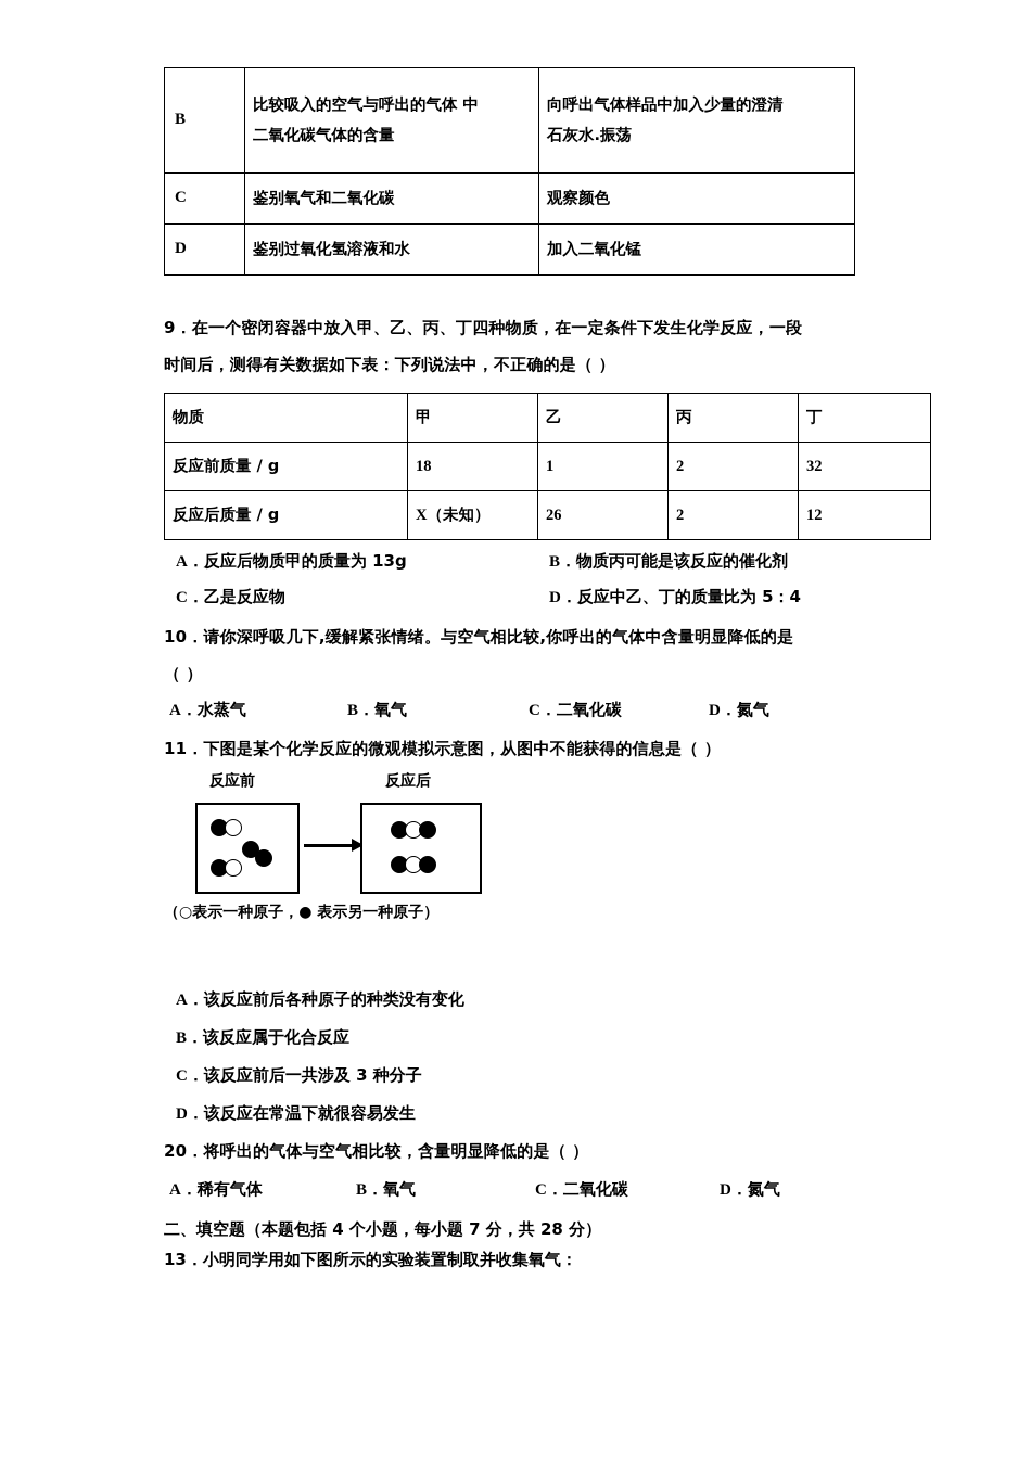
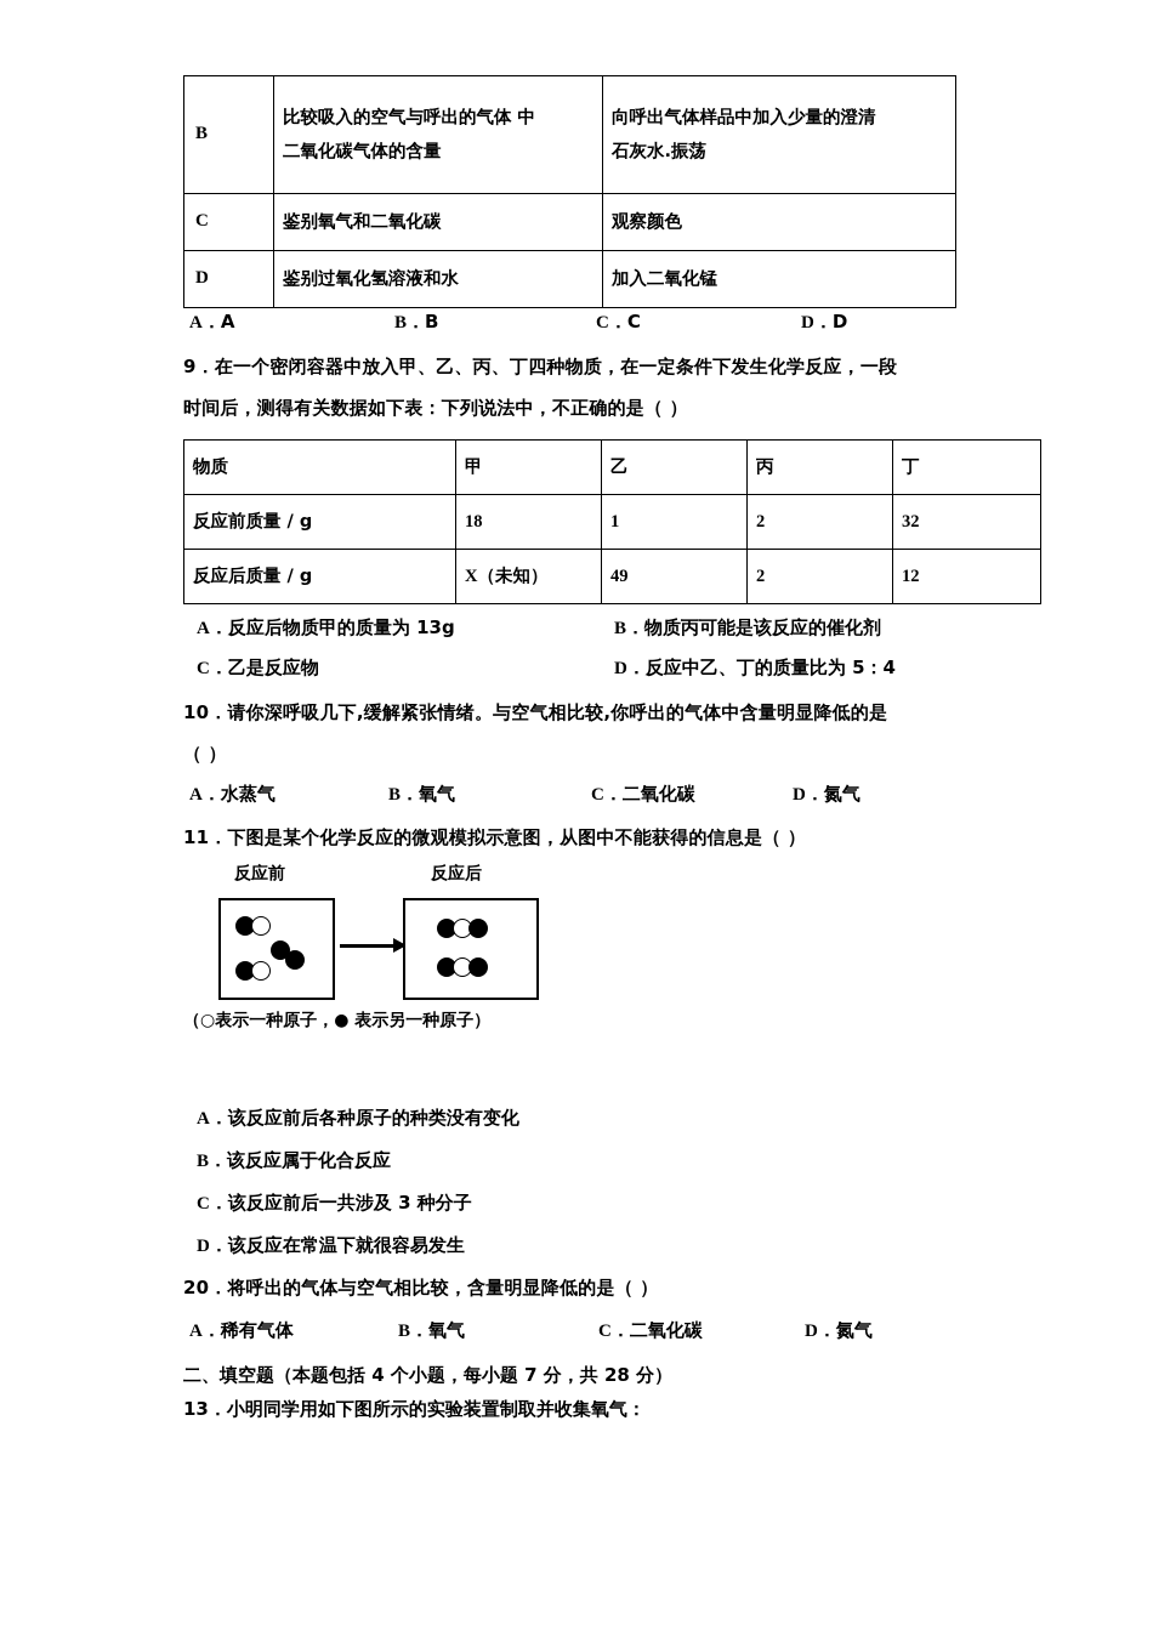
  B	比较吸入的空气与呼出的气体 中 二氧化碳气体的含量	向呼出气体样品中加入少量的澄清 石灰水.振荡
  C	鉴别氧气和二氧化碳	观察颜色
  D	鉴别过氧化氢溶液和水	加入二氧化锰
+ A．A
+ B．B
+ C．C
+ D．D
  9．在一个密闭容器中放入甲、乙、丙、丁四种物质，在一定条件下发生化学反应，一段
  时间后，测得有关数据如下表：下列说法中，不正确的是（ ）
  物质	甲	乙	丙	丁
  反应前质量 / g	18	1	2	32
- 反应后质量 / g	X（未知）	26	2	12
+ 反应后质量 / g	X（未知）	49	2	12
  A．反应后物质甲的质量为 13g
  B．物质丙可能是该反应的催化剂
  C．乙是反应物
  D．反应中乙、丁的质量比为 5：4
  10．请你深呼吸几下,缓解紧张情绪。与空气相比较,你呼出的气体中含量明显降低的是
  （ ）
  A．水蒸气
  B．氧气
  C．二氧化碳
  D．氮气
  11．下图是某个化学反应的微观模拟示意图，从图中不能获得的信息是（ ）
  反应前
  反应后
  （○表示一种原子，● 表示另一种原子）
  A．该反应前后各种原子的种类没有变化
  B．该反应属于化合反应
  C．该反应前后一共涉及 3 种分子
  D．该反应在常温下就很容易发生
  20．将呼出的气体与空气相比较，含量明显降低的是（ ）
  A．稀有气体
  B．氧气
  C．二氧化碳
  D．氮气
  二、填空题（本题包括 4 个小题，每小题 7 分，共 28 分）
  13．小明同学用如下图所示的实验装置制取并收集氧气：
